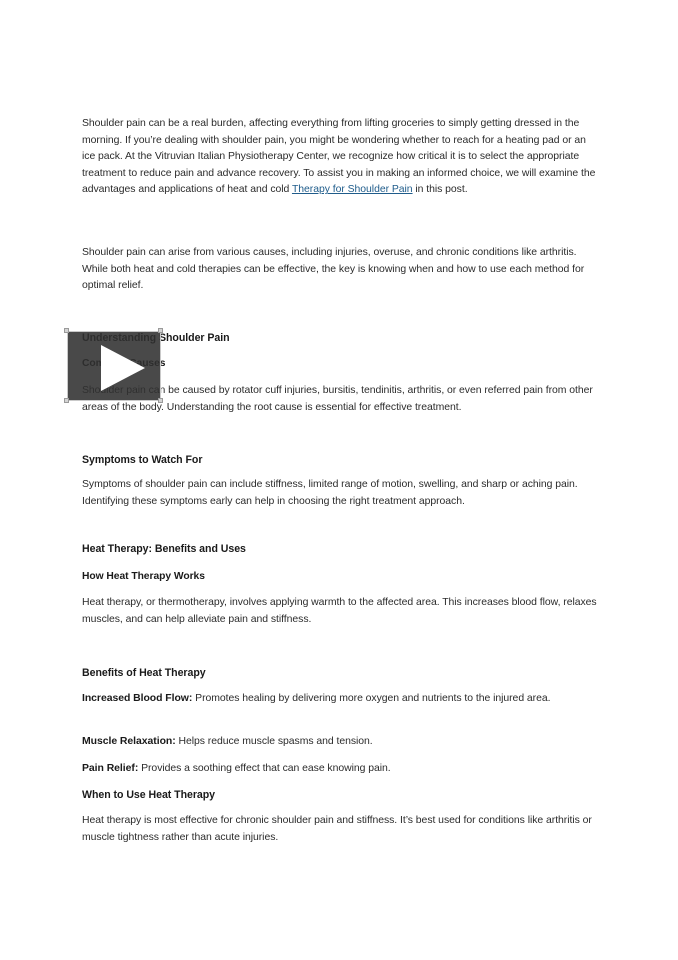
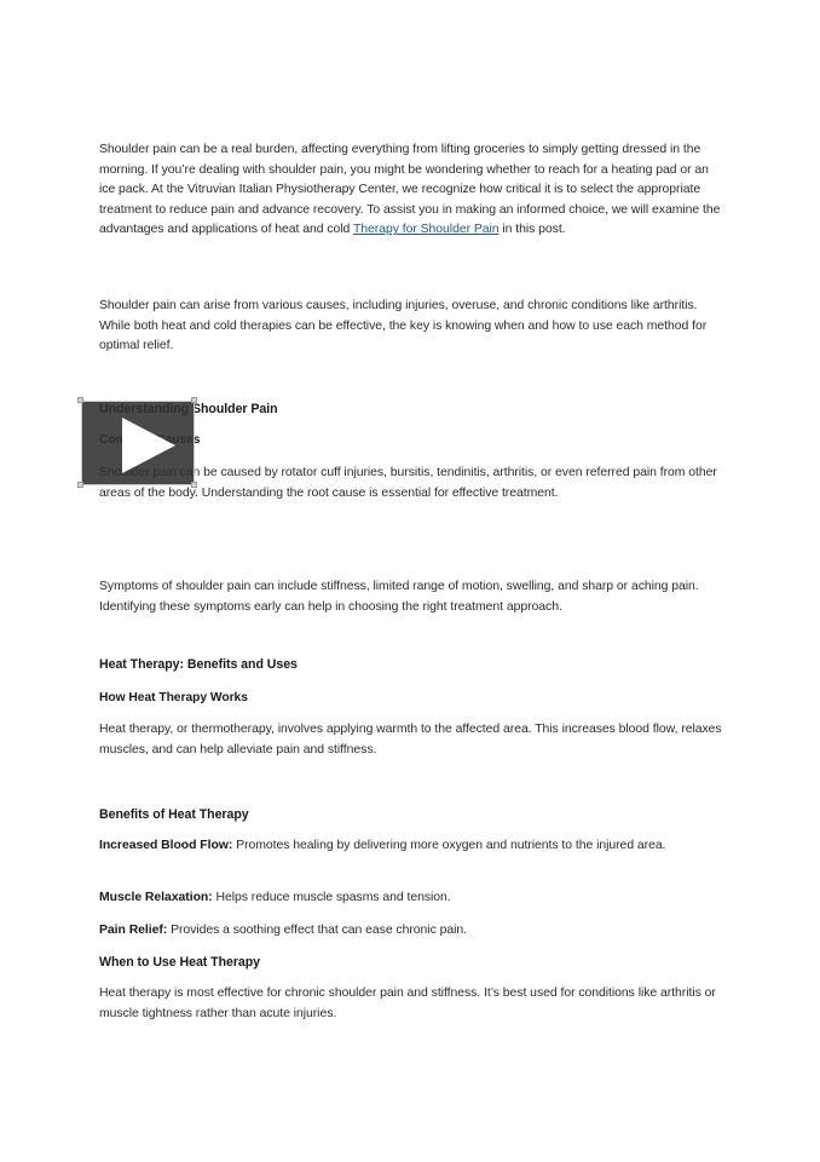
  Shoulder pain can be a real burden, affecting everything from lifting groceries to simply getting dressed in the morning. If you’re dealing with shoulder pain, you might be wondering whether to reach for a heating pad or an ice pack. At the Vitruvian Italian Physiotherapy Center, we recognize how critical it is to select the appropriate treatment to reduce pain and advance recovery. To assist you in making an informed choice, we will examine the advantages and applications of heat and cold Therapy for Shoulder Pain in this post.
  Shoulder pain can arise from various causes, including injuries, overuse, and chronic conditions like arthritis. While both heat and cold therapies can be effective, the key is knowing when and how to use each method for optimal relief.
  Understanding Shoulder Pain
  Common Causes
  Shoulder pain can be caused by rotator cuff injuries, bursitis, tendinitis, arthritis, or even referred pain from other areas of the body. Understanding the root cause is essential for effective treatment.
- Symptoms to Watch For
  Symptoms of shoulder pain can include stiffness, limited range of motion, swelling, and sharp or aching pain. Identifying these symptoms early can help in choosing the right treatment approach.
  Heat Therapy: Benefits and Uses
  How Heat Therapy Works
  Heat therapy, or thermotherapy, involves applying warmth to the affected area. This increases blood flow, relaxes muscles, and can help alleviate pain and stiffness.
  Benefits of Heat Therapy
  Increased Blood Flow: Promotes healing by delivering more oxygen and nutrients to the injured area.
  Muscle Relaxation: Helps reduce muscle spasms and tension.
- Pain Relief: Provides a soothing effect that can ease knowing pain.
+ Pain Relief: Provides a soothing effect that can ease chronic pain.
  When to Use Heat Therapy
  Heat therapy is most effective for chronic shoulder pain and stiffness. It’s best used for conditions like arthritis or muscle tightness rather than acute injuries.
